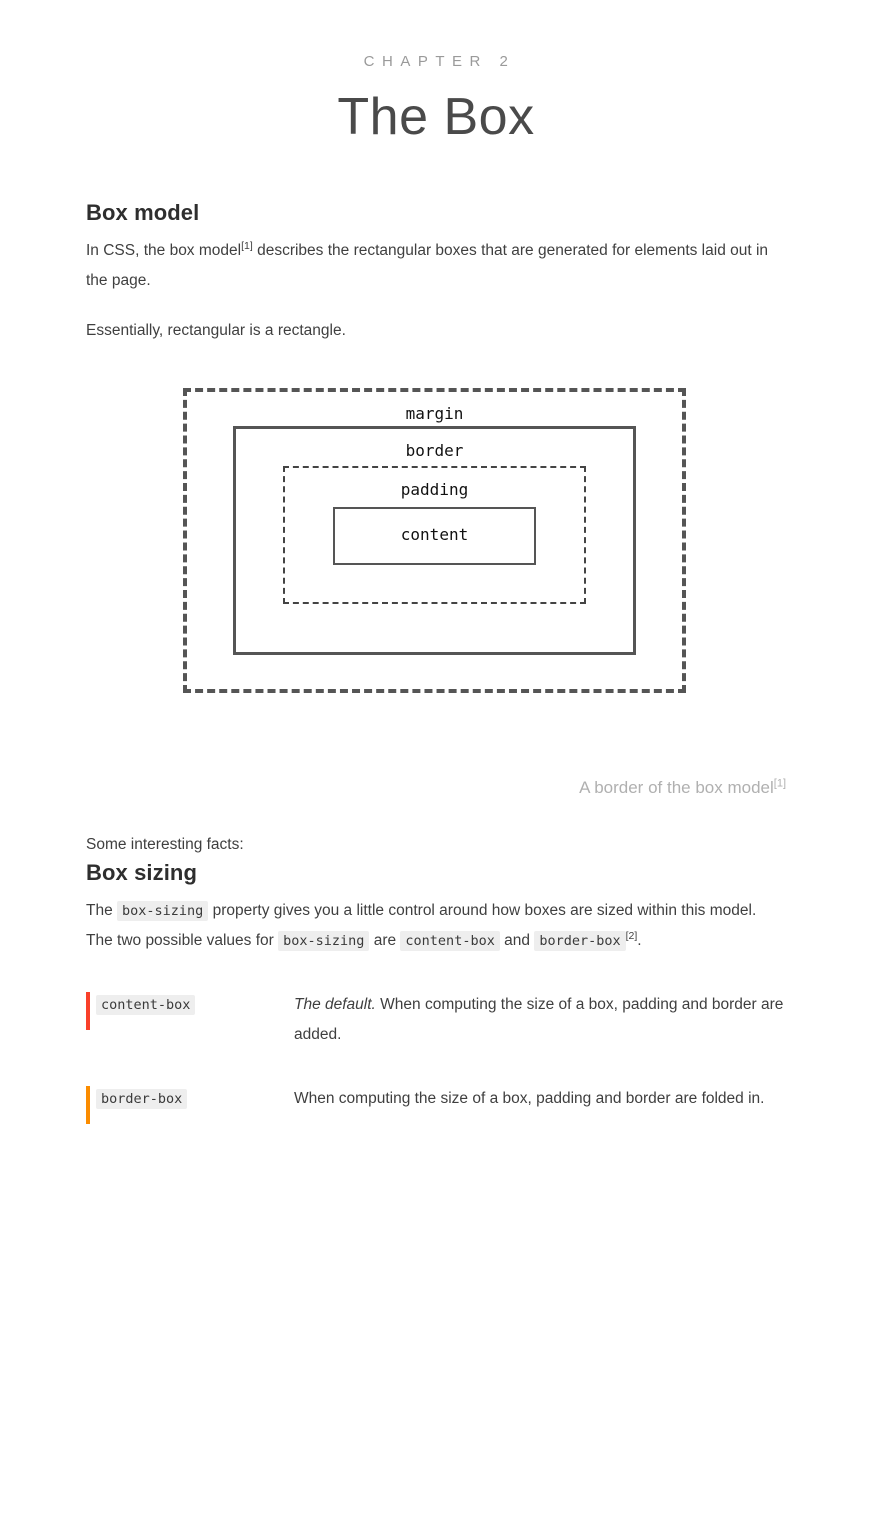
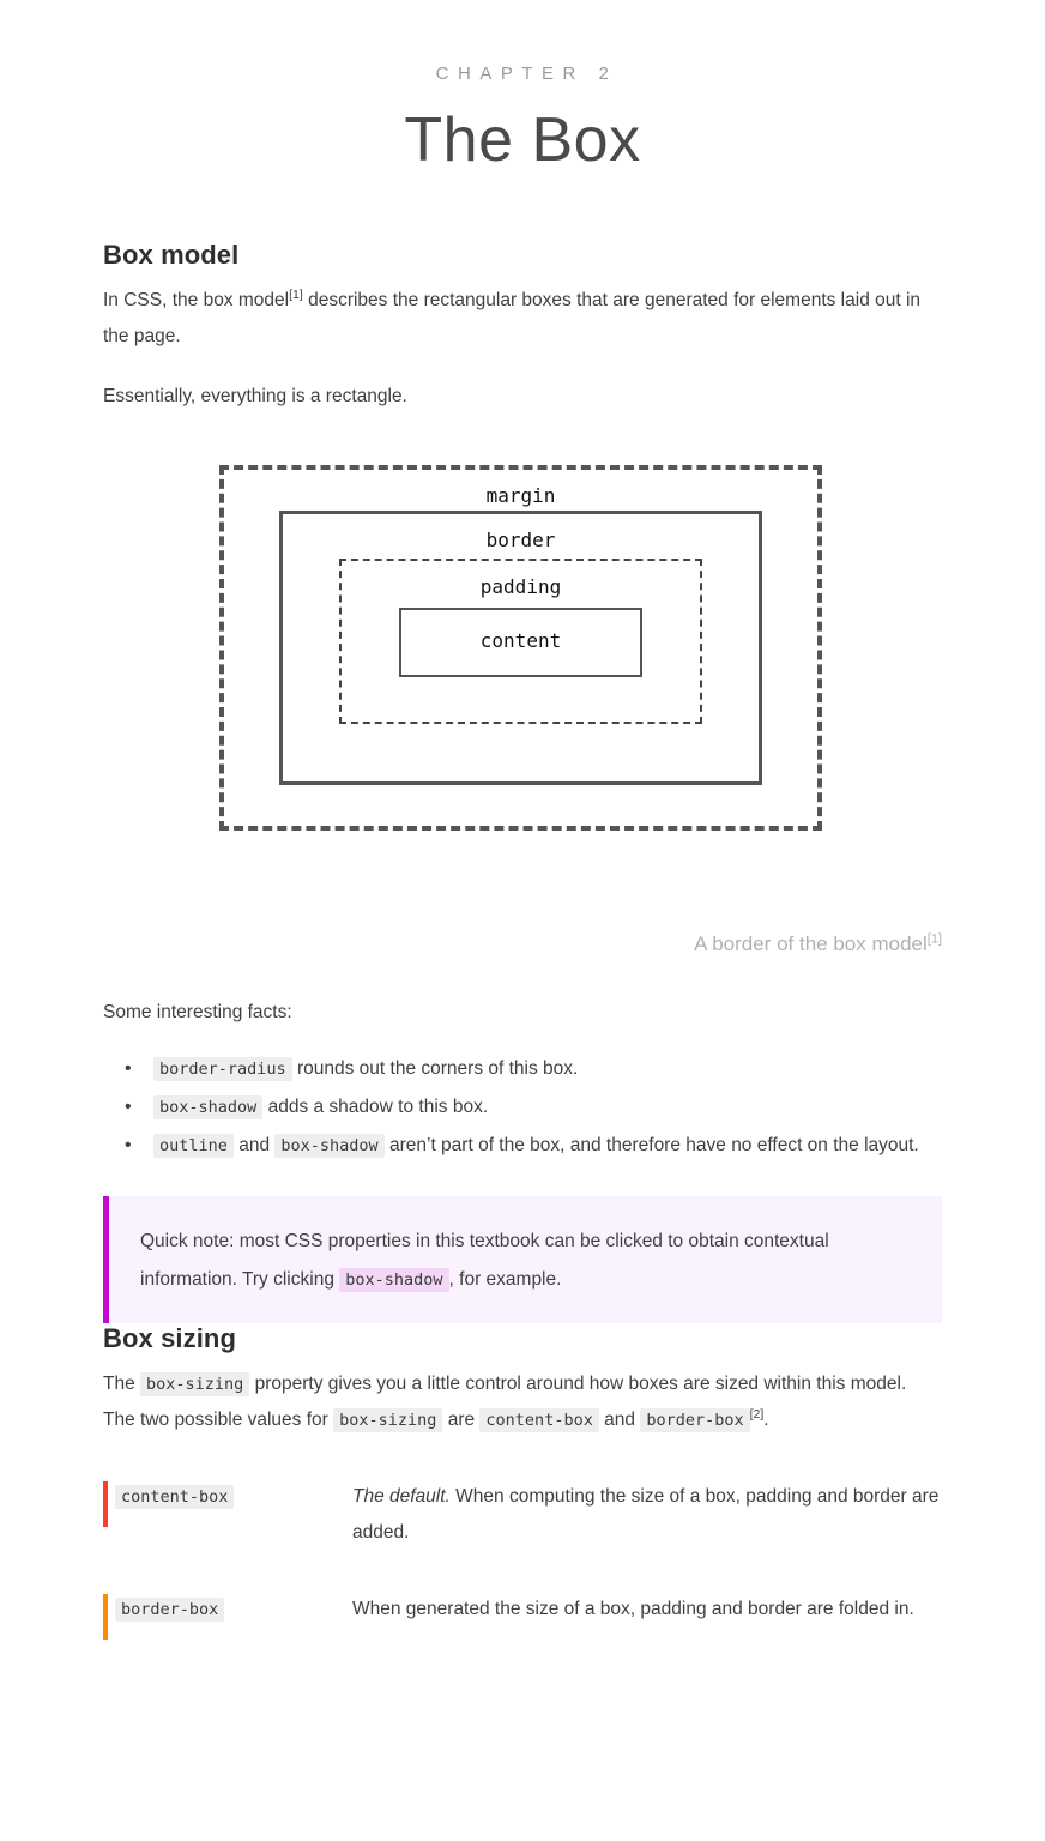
  CHAPTER 2
  The Box
  Box model
  In CSS, the box model[1] describes the rectangular boxes that are generated for elements laid out in the page.
- Essentially, rectangular is a rectangle.
+ Essentially, everything is a rectangle.
  margin
  border
  padding
  content
  A border of the box model[1]
  Some interesting facts:
+ border-radius rounds out the corners of this box.
+ box-shadow adds a shadow to this box.
+ outline and box-shadow aren’t part of the box, and therefore have no effect on the layout.
+ Quick note: most CSS properties in this textbook can be clicked to obtain contextual information. Try clicking box-shadow , for example.
  Box sizing
  The box-sizing property gives you a little control around how boxes are sized within this model. The two possible values for box-sizing are content-box and border-box [2].
  content-box
  The default. When computing the size of a box, padding and border are added.
  border-box
- When computing the size of a box, padding and border are folded in.
+ When generated the size of a box, padding and border are folded in.
